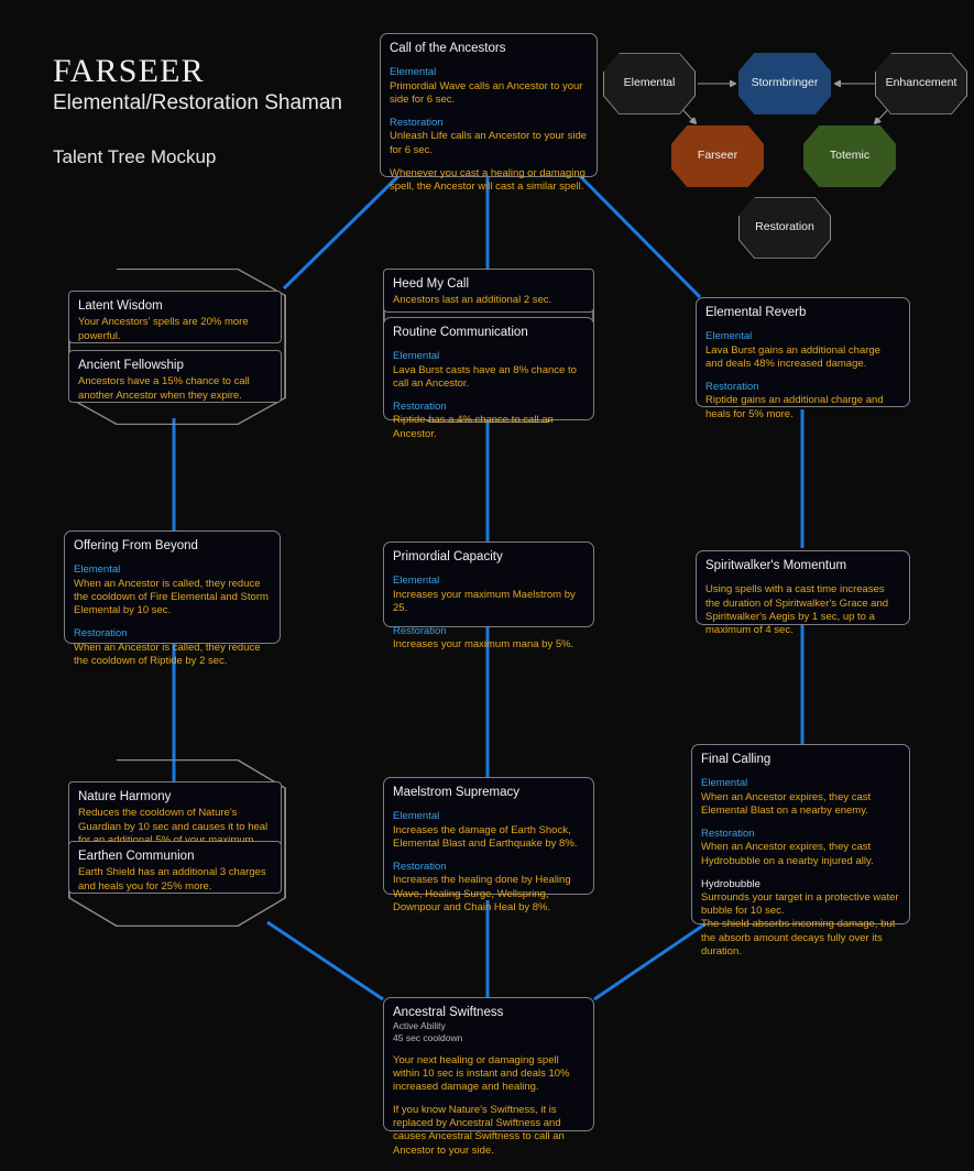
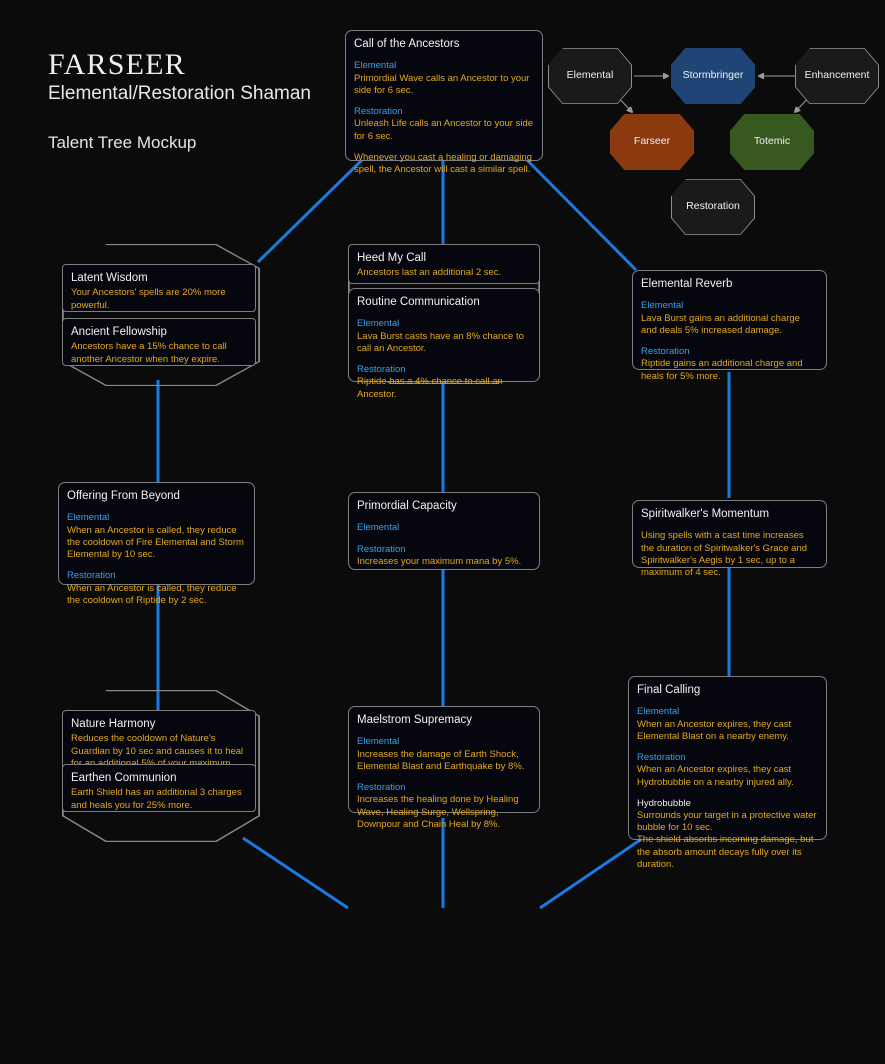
  FARSEER
  Elemental/Restoration Shaman
  Talent Tree Mockup
  Elemental
  Stormbringer
  Enhancement
  Farseer
  Totemic
  Restoration
  Call of the Ancestors
  Elemental
  Primordial Wave calls an Ancestor to your side for 6 sec.
  Restoration
  Unleash Life calls an Ancestor to your side for 6 sec.
  Whenever you cast a healing or damaging spell, the Ancestor will cast a similar spell.
  Latent Wisdom
  Your Ancestors' spells are 20% more powerful.
  Ancient Fellowship
  Ancestors have a 15% chance to call another Ancestor when they expire.
  Heed My Call
  Ancestors last an additional 2 sec.
  Routine Communication
  Elemental
  Lava Burst casts have an 8% chance to call an Ancestor.
  Restoration
  Riptide has a 4% chance to call an Ancestor.
  Elemental Reverb
  Elemental
- Lava Burst gains an additional charge and deals 48% increased damage.
+ Lava Burst gains an additional charge and deals 5% increased damage.
  Restoration
  Riptide gains an additional charge and heals for 5% more.
  Offering From Beyond
  Elemental
  When an Ancestor is called, they reduce the cooldown of Fire Elemental and Storm Elemental by 10 sec.
  Restoration
  When an Ancestor is called, they reduce the cooldown of Riptide by 2 sec.
  Primordial Capacity
  Elemental
- Increases your maximum Maelstrom by 25.
  Restoration
  Increases your maximum mana by 5%.
  Spiritwalker's Momentum
  Using spells with a cast time increases the duration of Spiritwalker's Grace and Spiritwalker's Aegis by 1 sec, up to a maximum of 4 sec.
  Nature Harmony
  Earthen Communion
  Earth Shield has an additional 3 charges and heals you for 25% more.
  Maelstrom Supremacy
  Elemental
  Increases the damage of Earth Shock, Elemental Blast and Earthquake by 8%.
  Restoration
  Increases the healing done by Healing Wave, Healing Surge, Wellspring, Downpour and Chain Heal by 8%.
  Final Calling
  Elemental
  When an Ancestor expires, they cast Elemental Blast on a nearby enemy.
  Restoration
  When an Ancestor expires, they cast Hydrobubble on a nearby injured ally.
  Hydrobubble
  Surrounds your target in a protective water bubble for 10 sec.
  The shield absorbs incoming damage, but the absorb amount decays fully over its duration.
- Ancestral Swiftness
- Active Ability
- 45 sec cooldown
- Your next healing or damaging spell within 10 sec is instant and deals 10% increased damage and healing.
- If you know Nature's Swiftness, it is replaced by Ancestral Swiftness and causes Ancestral Swiftness to call an Ancestor to your side.
